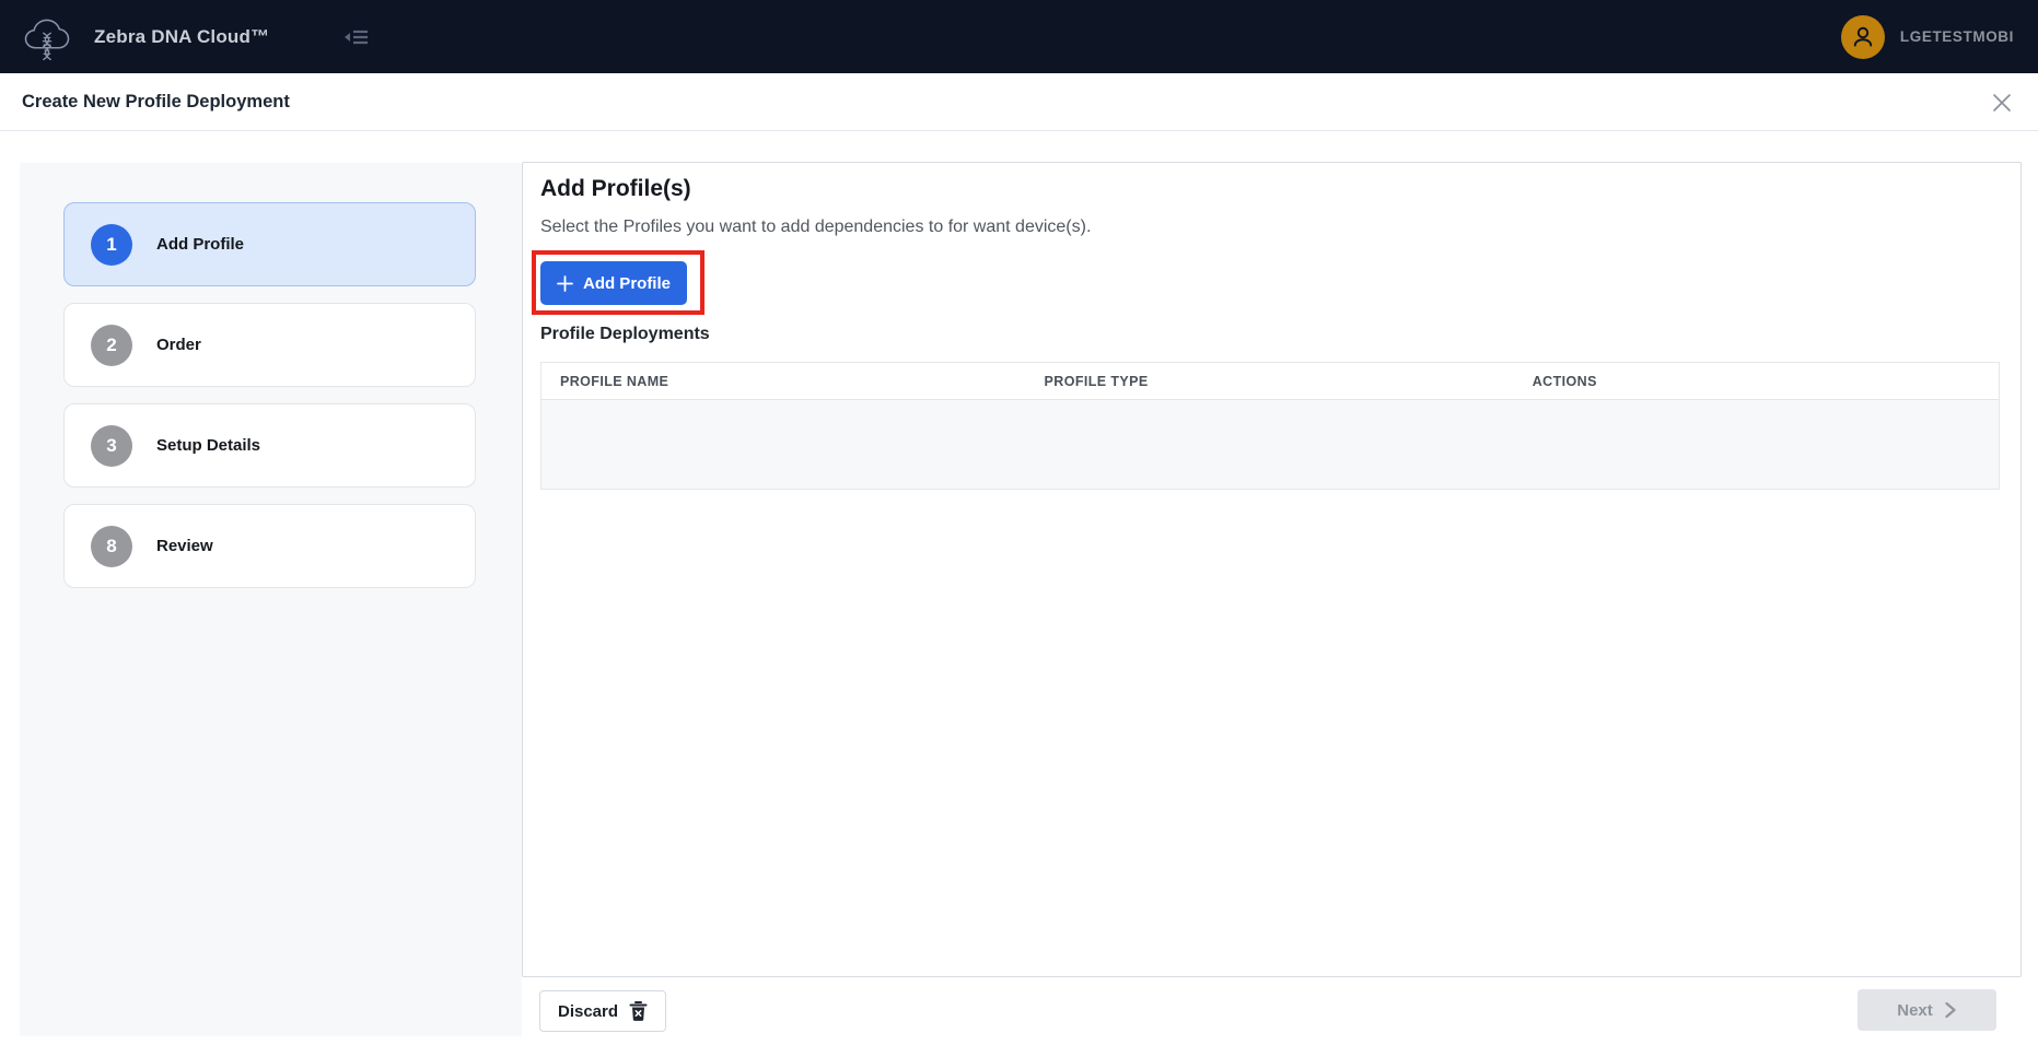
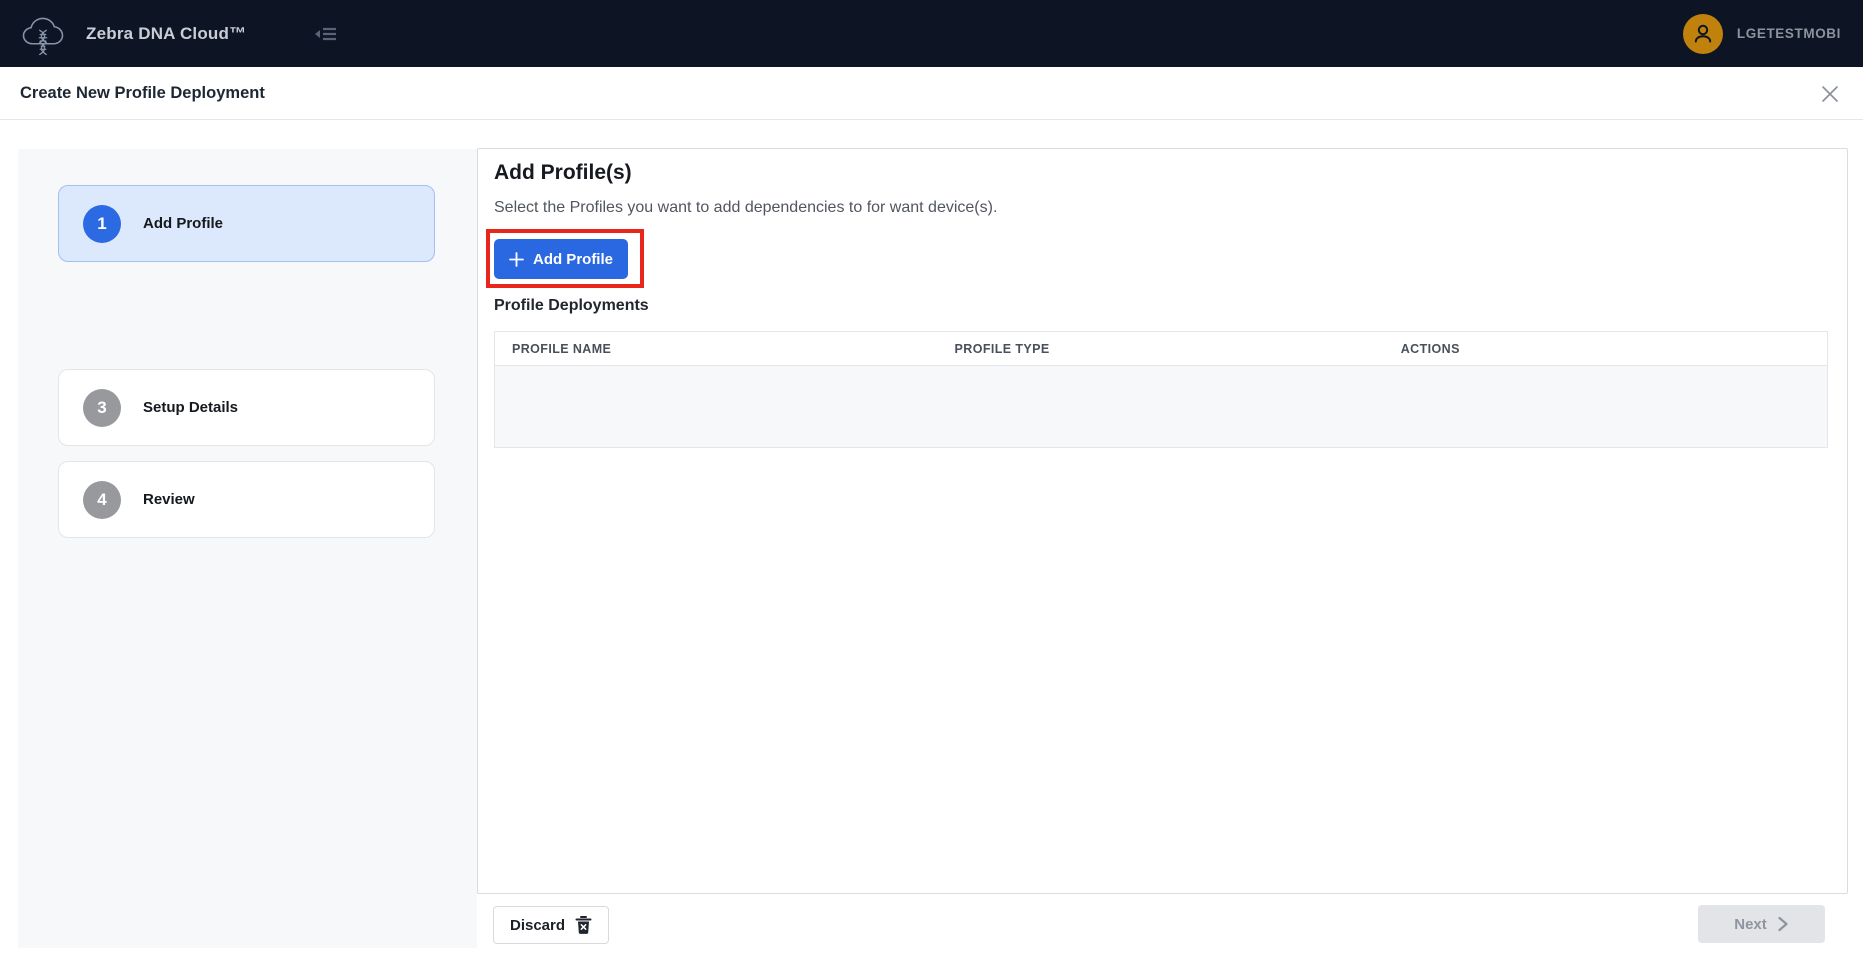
  Zebra DNA Cloud™
  LGETESTMOBI
  Create New Profile Deployment
  1
  Add Profile
- 2
- Order
  3
  Setup Details
- 8
+ 4
  Review
  Add Profile(s)
  Select the Profiles you want to add dependencies to for want device(s).
  Add Profile
  Profile Deployments
  PROFILE NAME
  PROFILE TYPE
  ACTIONS
  Discard
  Next
